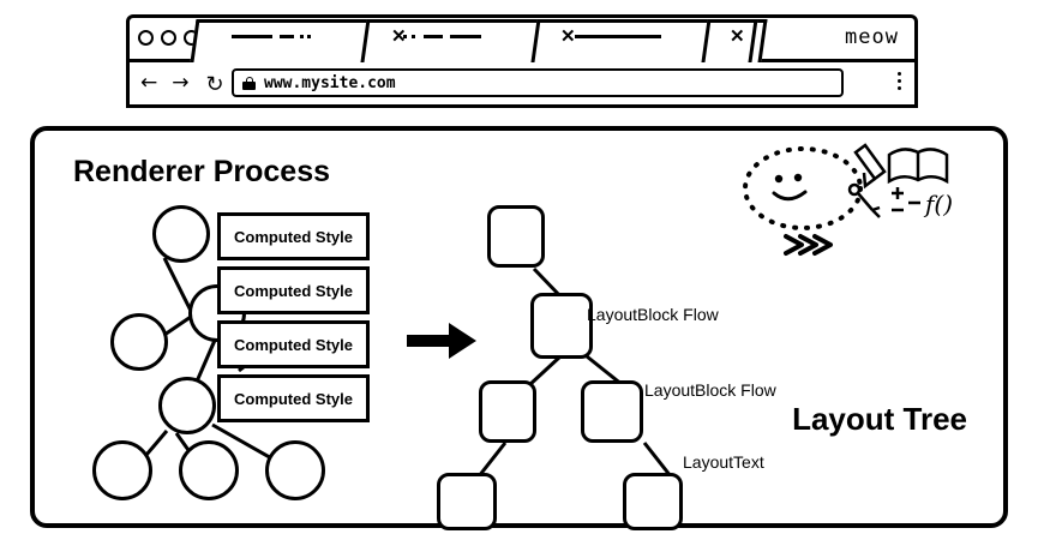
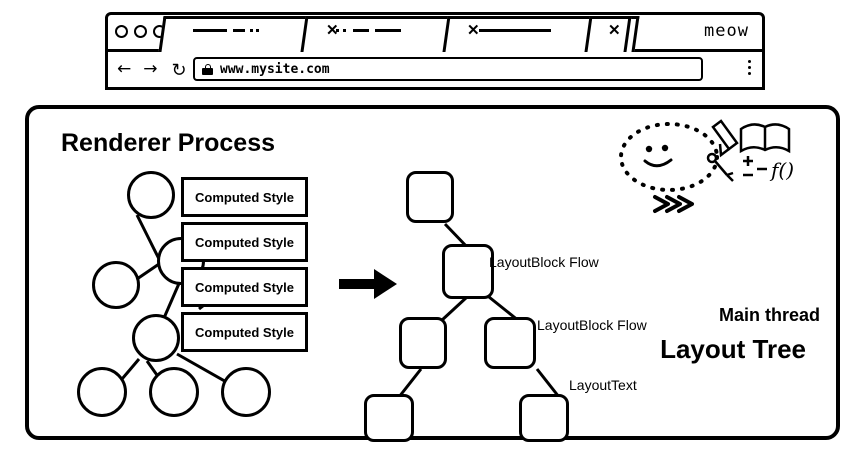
  ✕
  ✕
  ✕
  meow
  ←
  →
  ↻
  www.mysite.com
  Renderer Process
  f()
  Computed Style
  Computed Style
  Computed Style
  Computed Style
  LayoutBlock Flow
  LayoutBlock Flow
  LayoutText
+ Main thread
  Layout Tree
